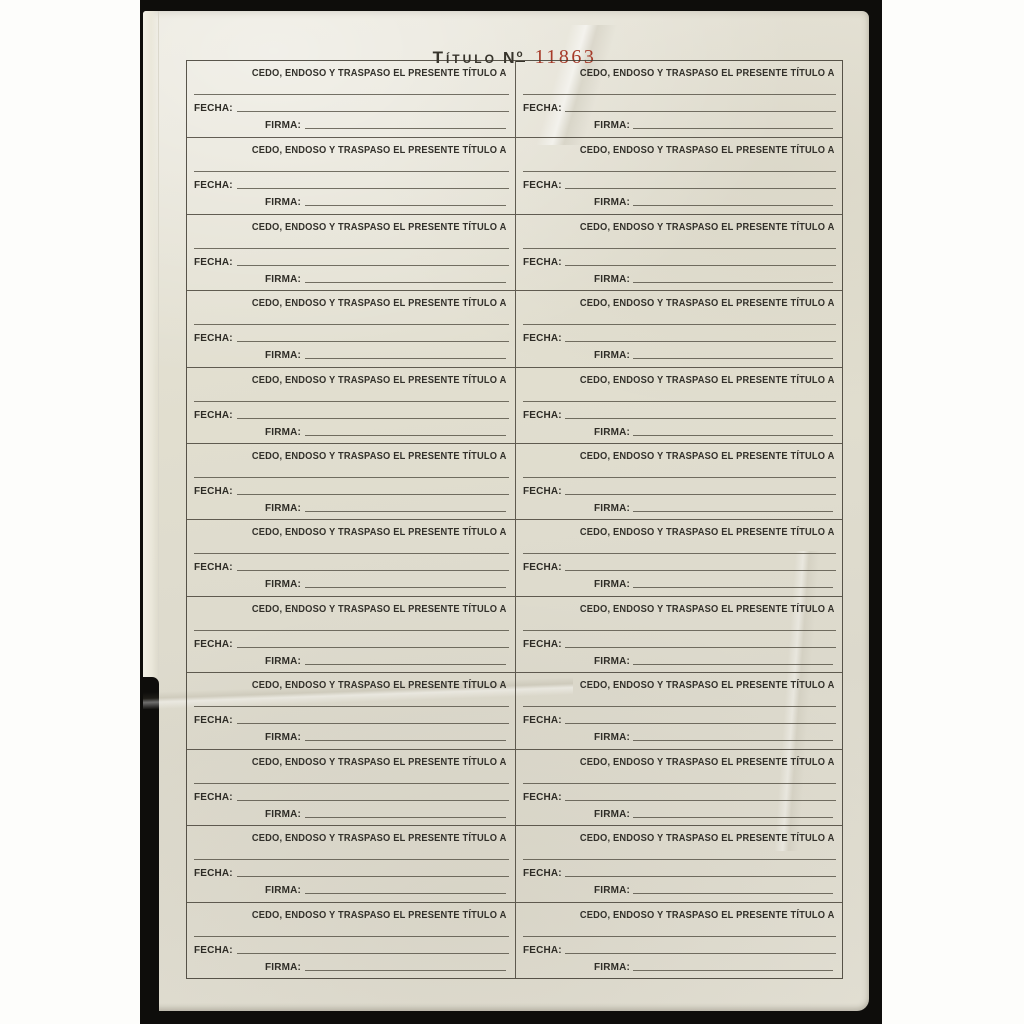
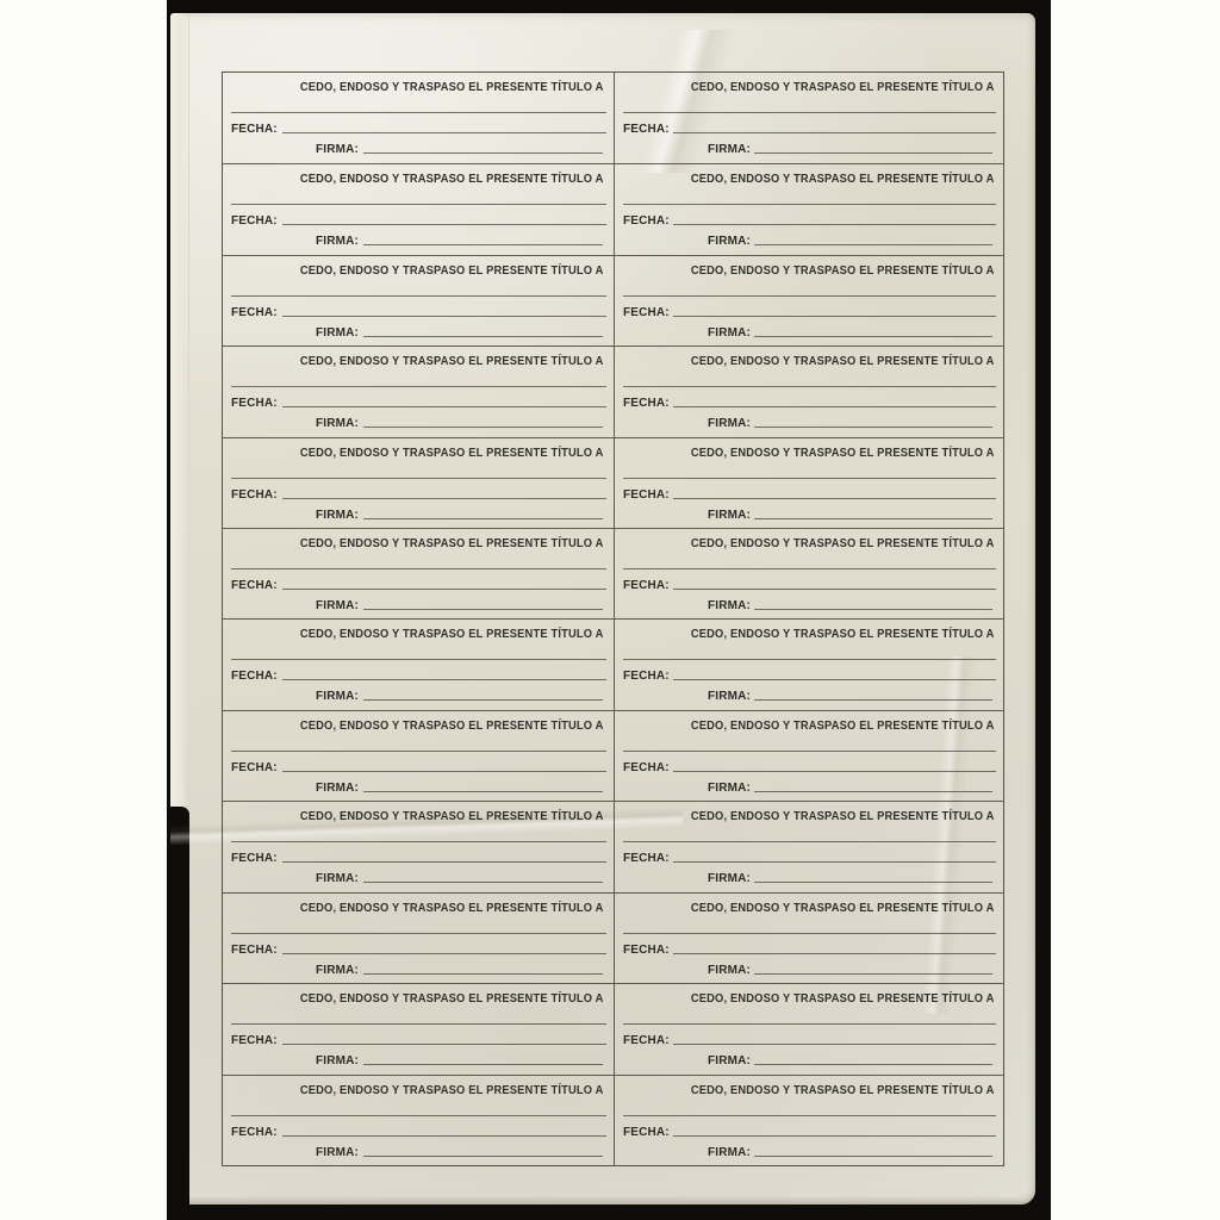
- Título No 11863
  CEDO, ENDOSO Y TRASPASO EL PRESENTE TÍTULO A
  FECHA:
  FIRMA:
  CEDO, ENDOSO Y TRASPASO EL PRESENTE TÍTULO A
  FECHA:
  FIRMA:
  CEDO, ENDOSO Y TRASPASO EL PRESENTE TÍTULO A
  FECHA:
  FIRMA:
  CEDO, ENDOSO Y TRASPASO EL PRESENTE TÍTULO A
  FECHA:
  FIRMA:
  CEDO, ENDOSO Y TRASPASO EL PRESENTE TÍTULO A
  FECHA:
  FIRMA:
  CEDO, ENDOSO Y TRASPASO EL PRESENTE TÍTULO A
  FECHA:
  FIRMA:
  CEDO, ENDOSO Y TRASPASO EL PRESENTE TÍTULO A
  FECHA:
  FIRMA:
  CEDO, ENDOSO Y TRASPASO EL PRESENTE TÍTULO A
  FECHA:
  FIRMA:
  CEDO, ENDOSO Y TRASPASO EL PRESENTE TÍTULO A
  FECHA:
  FIRMA:
  CEDO, ENDOSO Y TRASPASO EL PRESENTE TÍTULO A
  FECHA:
  FIRMA:
  CEDO, ENDOSO Y TRASPASO EL PRESENTE TÍTULO A
  FECHA:
  FIRMA:
  CEDO, ENDOSO Y TRASPASO EL PRESENTE TÍTULO A
  FECHA:
  FIRMA:
  CEDO, ENDOSO Y TRASPASO EL PRESENTE TÍTULO A
  FECHA:
  FIRMA:
  CEDO, ENDOSO Y TRASPASO EL PRESENTE TÍTULO A
  FECHA:
  FIRMA:
  CEDO, ENDOSO Y TRASPASO EL PRESENTE TÍTULO A
  FECHA:
  FIRMA:
  CEDO, ENDOSO Y TRASPASO EL PRESENTE TÍTULO A
  FECHA:
  FIRMA:
  CEDO, ENDOSO Y TRASPASO EL PRESENTE TÍTULO A
  FECHA:
  FIRMA:
  CEDO, ENDOSO Y TRASPASO EL PRESENTE TÍTULO A
  FECHA:
  FIRMA:
  CEDO, ENDOSO Y TRASPASO EL PRESENTE TÍTULO A
  FECHA:
  FIRMA:
  CEDO, ENDOSO Y TRASPASO EL PRESENTE TÍTULO A
  FECHA:
  FIRMA:
  CEDO, ENDOSO Y TRASPASO EL PRESENTE TÍTULO A
  FECHA:
  FIRMA:
  CEDO, ENDOSO Y TRASPASO EL PRESENTE TÍTULO A
  FECHA:
  FIRMA:
  CEDO, ENDOSO Y TRASPASO EL PRESENTE TÍTULO A
  FECHA:
  FIRMA:
  CEDO, ENDOSO Y TRASPASO EL PRESENTE TÍTULO A
  FECHA:
  FIRMA:
